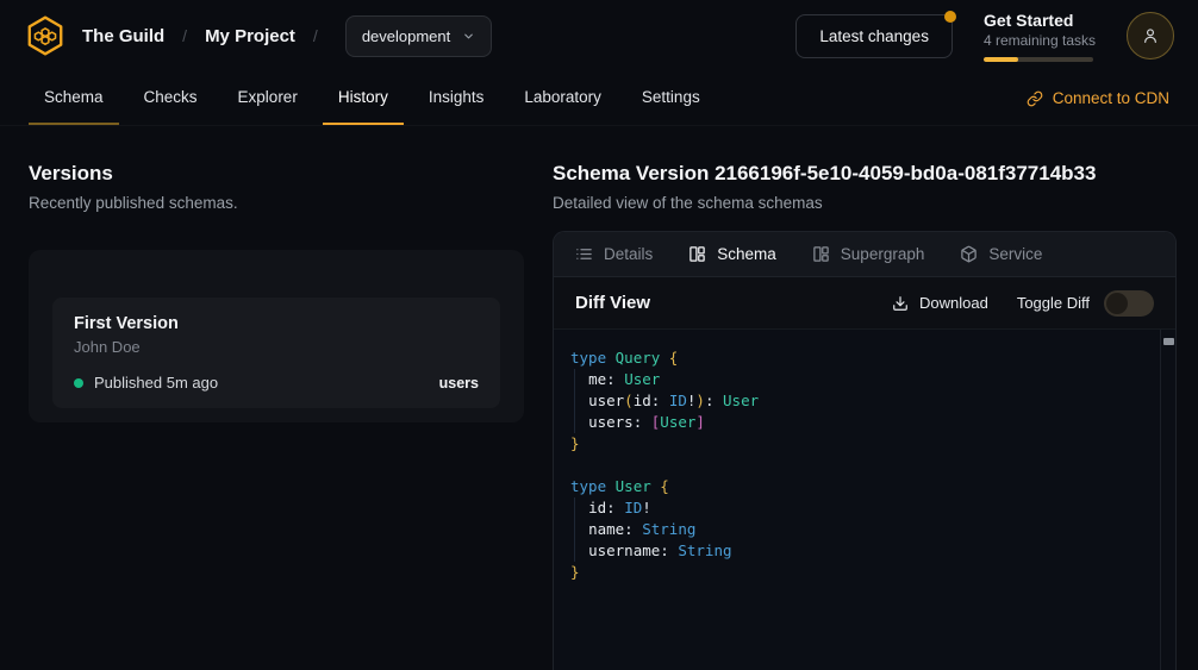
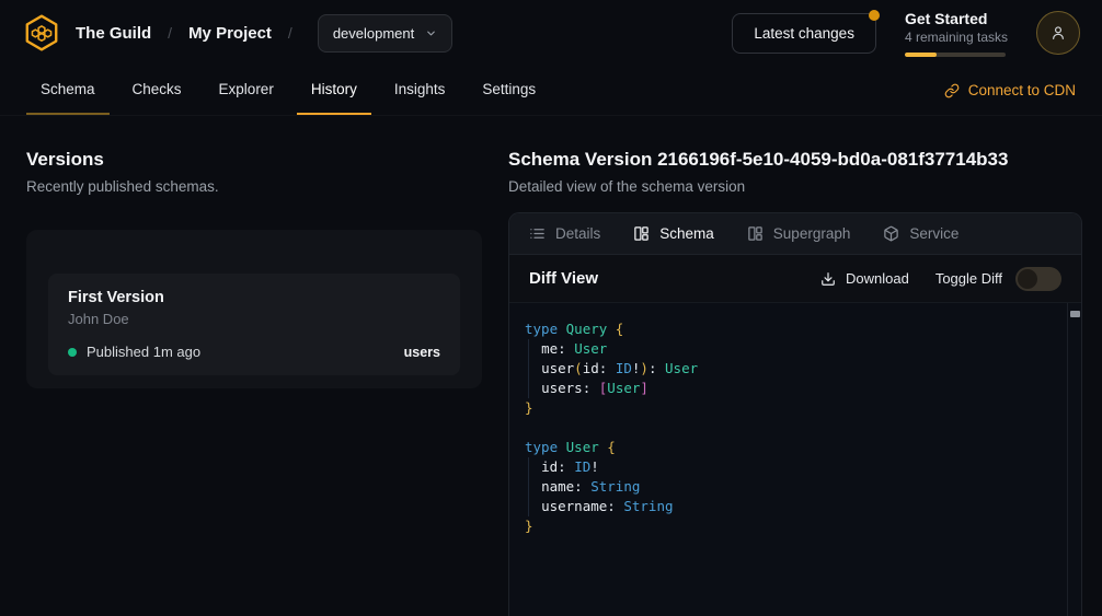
  The Guild
  /
  My Project
  /
  development
  Latest changes
  Get Started
  4 remaining tasks
  Schema
  Checks
  Explorer
  History
  Insights
- Laboratory
  Settings
  Connect to CDN
  Versions
  Recently published schemas.
  First Version
  John Doe
- Published 5m ago
+ Published 1m ago
  users
  Schema Version 2166196f-5e10-4059-bd0a-081f37714b33
- Detailed view of the schema schemas
+ Detailed view of the schema version
  Details
  Schema
  Supergraph
  Service
  Diff View
  Download
  Toggle Diff
  type Query {
  me: User
  user(id: ID!): User
  users: [User]
  }
  type User {
  id: ID!
  name: String
  username: String
  }
